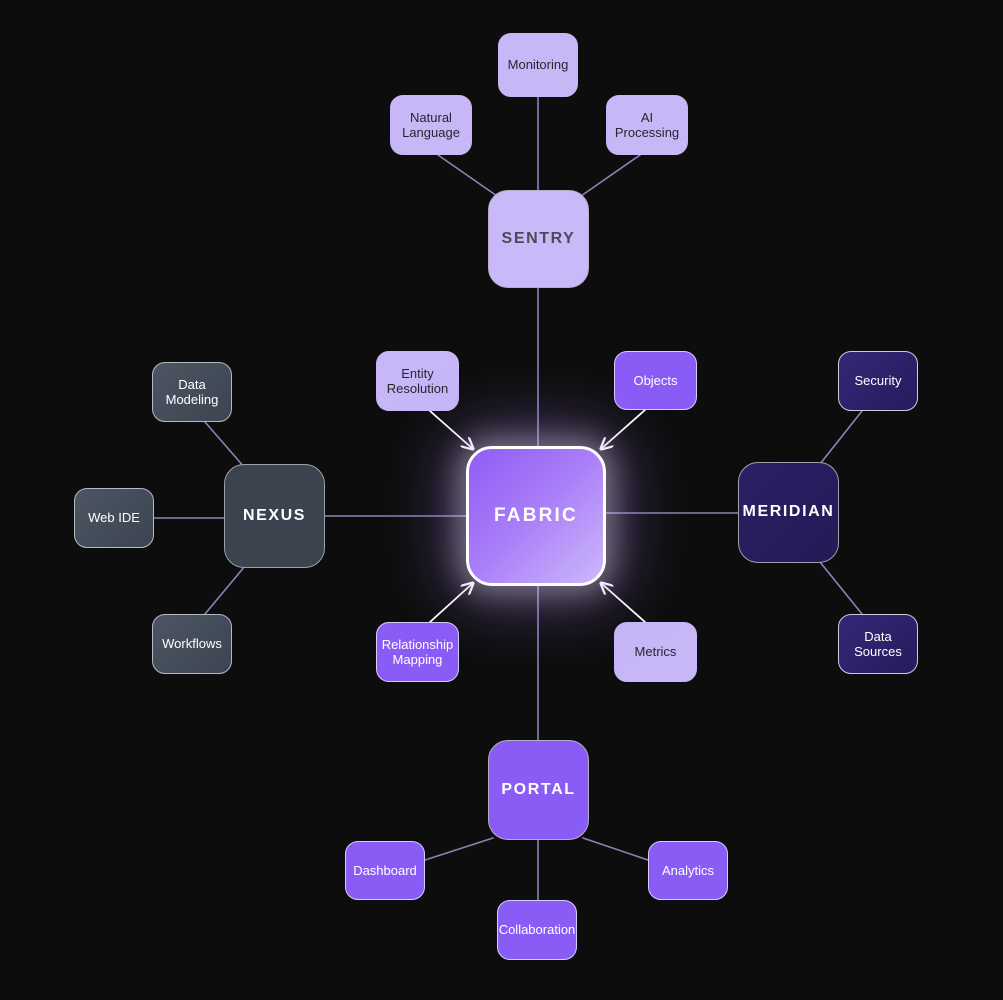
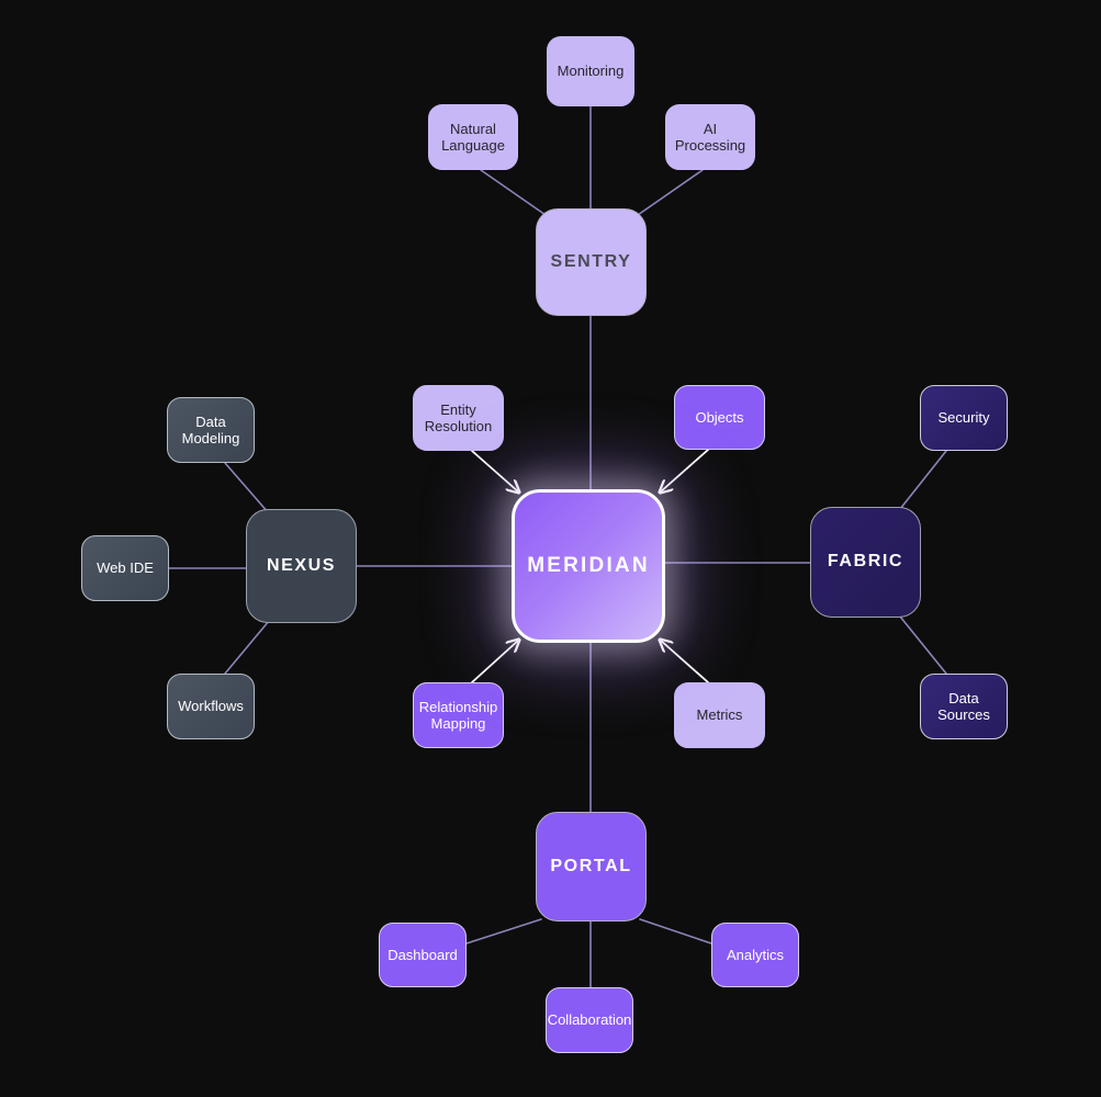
  Monitoring
  Natural
  Language
  AI
  Processing
  Entity
  Resolution
  Objects
  Relationship
  Mapping
  Metrics
  Data
  Modeling
  Web IDE
  Workflows
  Security
  Data
  Sources
  Dashboard
  Analytics
  Collaboration
- FABRIC
+ MERIDIAN
  SENTRY
  PORTAL
  NEXUS
- MERIDIAN
+ FABRIC
